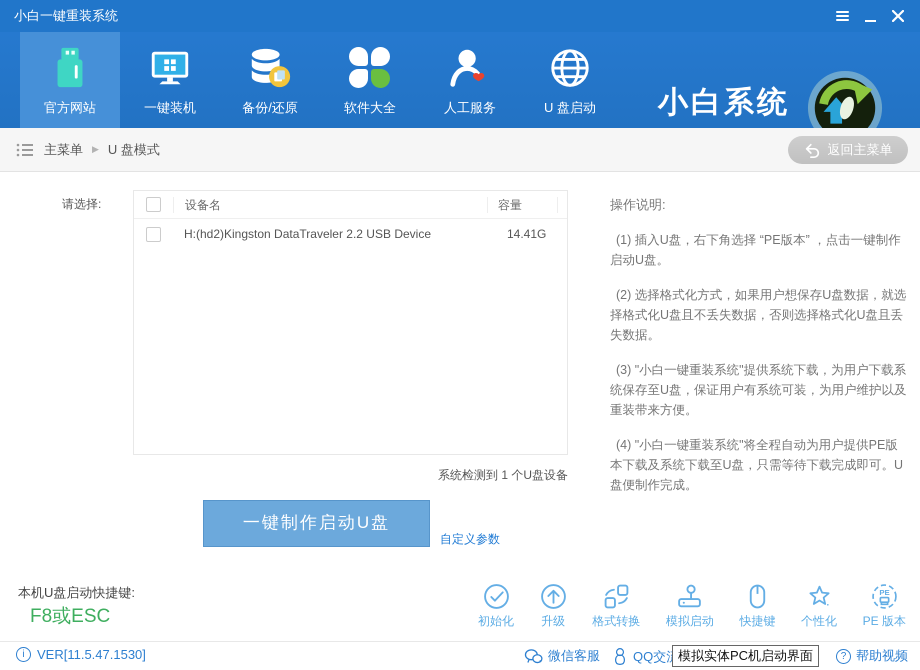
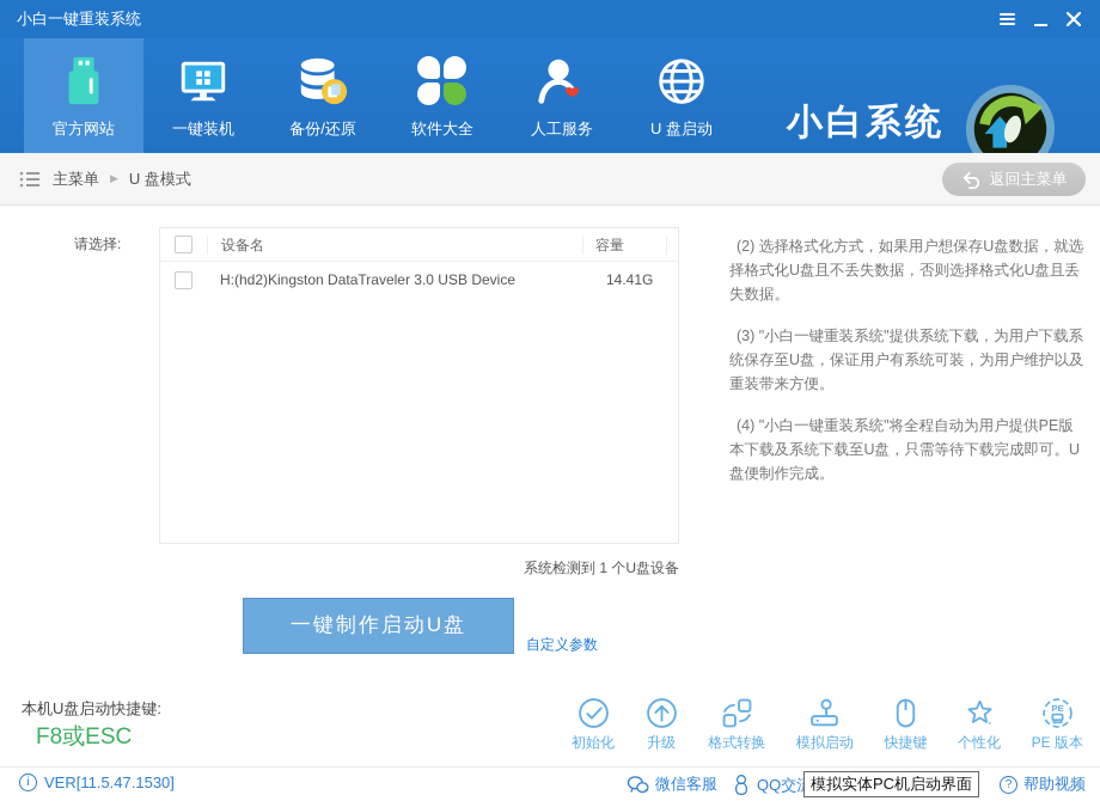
  小白一键重装系统
  官方网站
  一键装机
  备份/还原
  软件大全
  人工服务
  U 盘启动
  小白系统
  主菜单
  ▶
  U 盘模式
  返回主菜单
  请选择:
  设备名
  容量
- H:(hd2)Kingston DataTraveler 2.2 USB Device
+ H:(hd2)Kingston DataTraveler 3.0 USB Device
  14.41G
  系统检测到 1 个U盘设备
  一键制作启动U盘
  自定义参数
- 操作说明:
- (1) 插入U盘，右下角选择 “PE版本” ，点击一键制作启动U盘。
  (2) 选择格式化方式，如果用户想保存U盘数据，就选择格式化U盘且不丢失数据，否则选择格式化U盘且丢失数据。
  (3) "小白一键重装系统"提供系统下载，为用户下载系统保存至U盘，保证用户有系统可装，为用户维护以及重装带来方便。
  (4) "小白一键重装系统"将全程自动为用户提供PE版本下载及系统下载至U盘，只需等待下载完成即可。U盘便制作完成。
  本机U盘启动快捷键:
  F8或ESC
  初始化
  升级
  格式转换
  模拟启动
  快捷键
  个性化
  PE
  PE 版本
  i
  VER[11.5.47.1530]
  微信客服
  模拟实体PC机启动界面
  ?
  帮助视频
